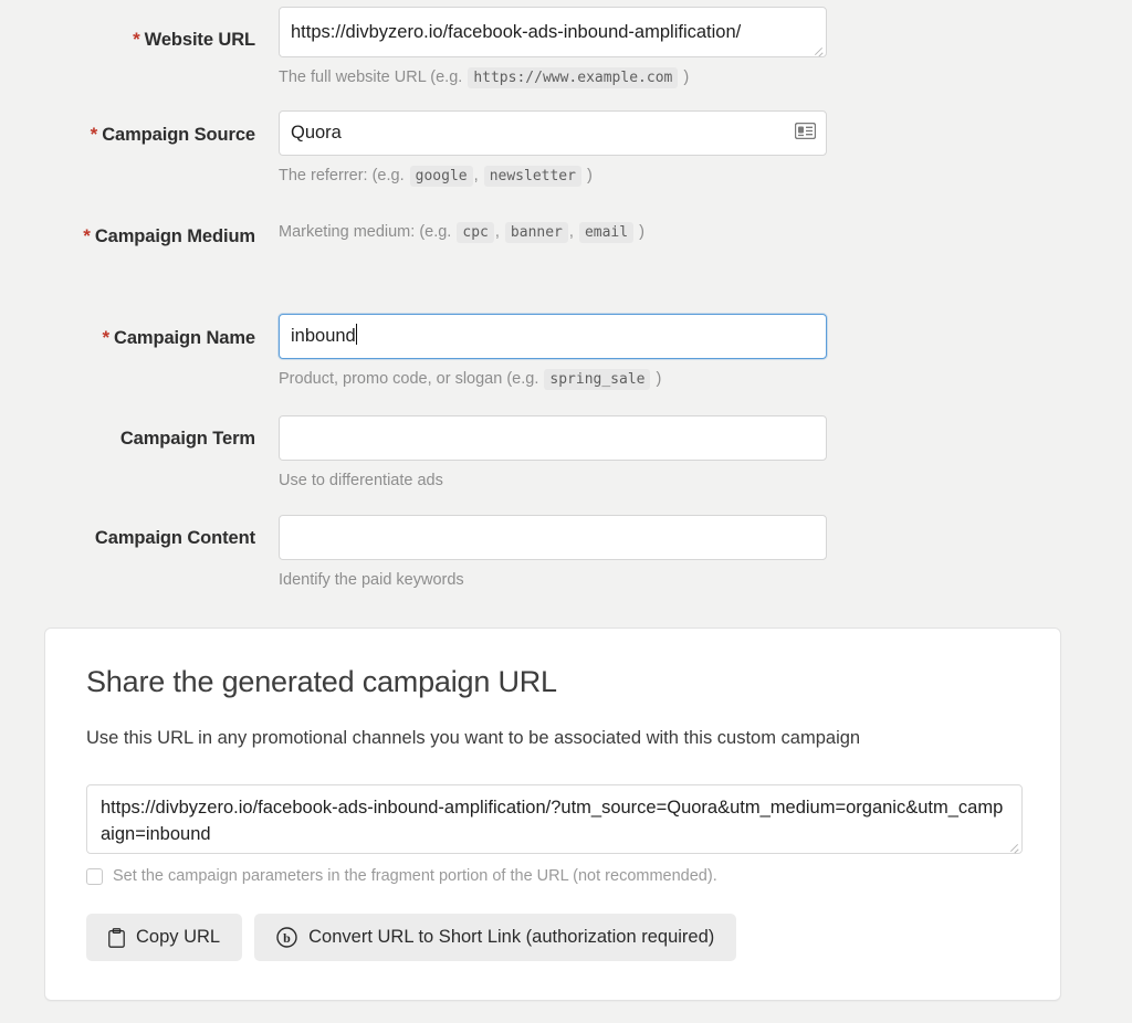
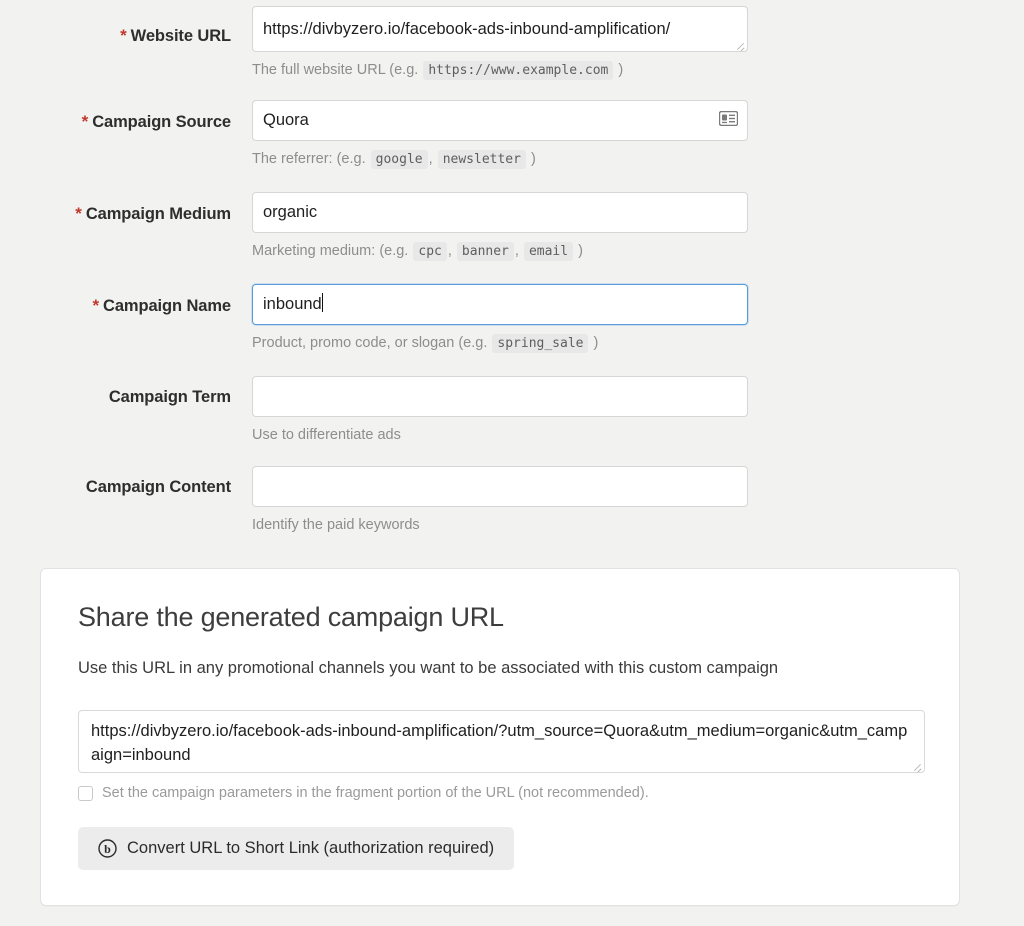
  * Website URL
  https://divbyzero.io/facebook-ads-inbound-amplification/
  The full website URL (e.g. https://www.example.com )
  * Campaign Source
  Quora
  The referrer: (e.g. google , newsletter )
  * Campaign Medium
+ organic
  Marketing medium: (e.g. cpc , banner , email )
  * Campaign Name
  inbound
  Product, promo code, or slogan (e.g. spring_sale )
  Campaign Term
  Use to differentiate ads
  Campaign Content
  Identify the paid keywords
  Share the generated campaign URL
  Use this URL in any promotional channels you want to be associated with this custom campaign
  https://divbyzero.io/facebook-ads-inbound-amplification/?utm_source=Quora&utm_medium=organic&utm_campaign=inbound
  Set the campaign parameters in the fragment portion of the URL (not recommended).
- Copy URL
  b
  Convert URL to Short Link (authorization required)
